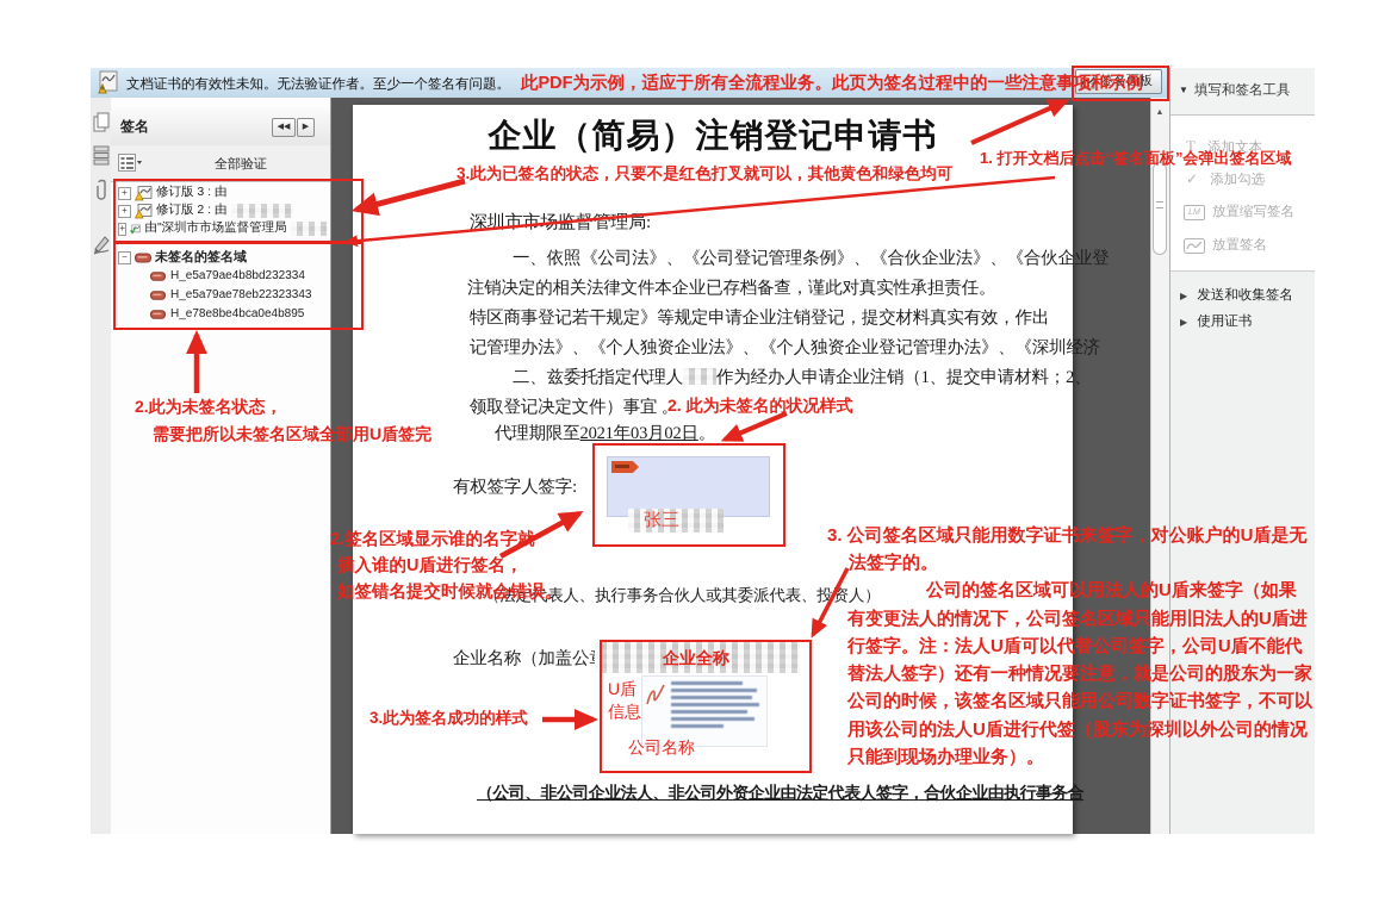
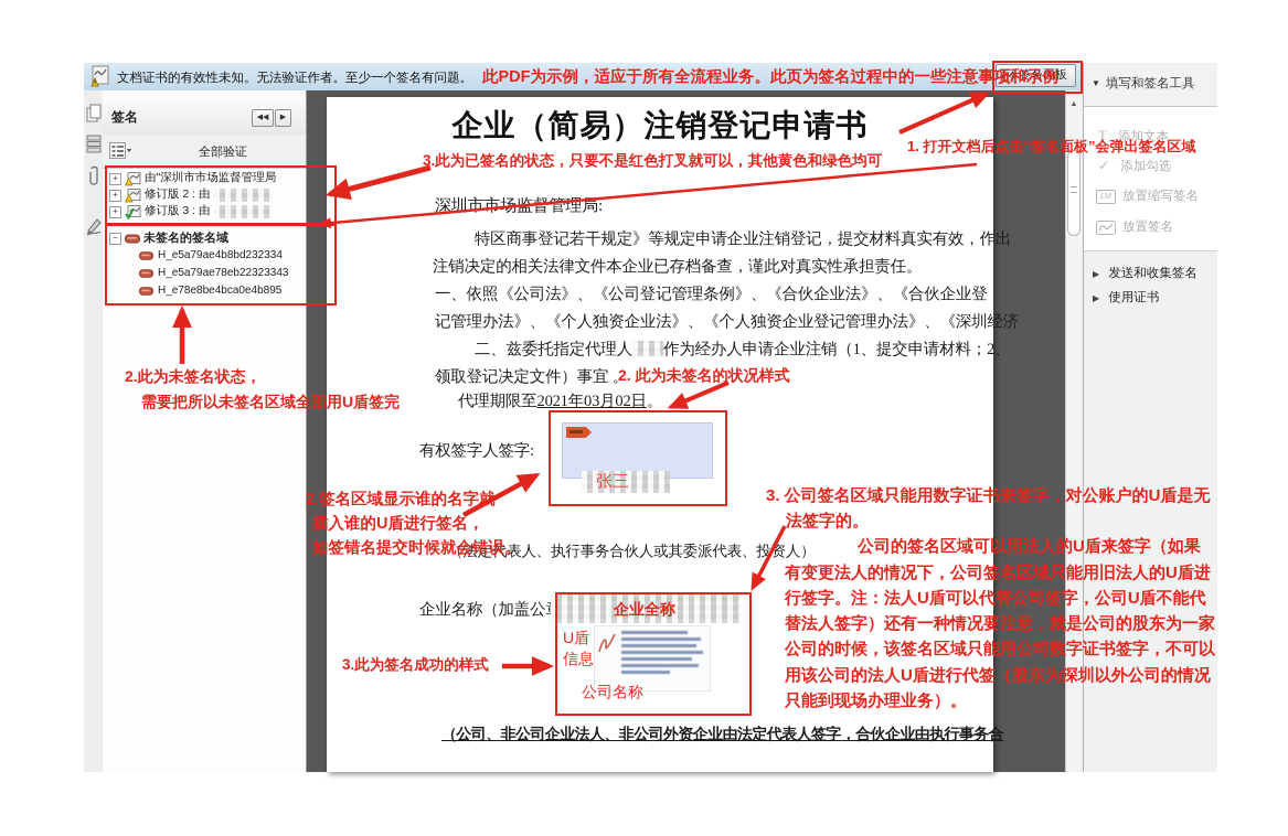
  文档证书的有效性未知。无法验证作者。至少一个签名有问题。
  此PDF为示例，适应于所有全流程业务。此页为签名过程中的一些注意事项和示例
  签名面板
  签名
  全部验证
  +
- 修订版 3 : 由
+ 由"深圳市市场监督管理局
  +
  修订版 2 : 由
  +
- 由"深圳市市场监督管理局
+ 修订版 3 : 由
  −
  未签名的签名域
  H_e5a79ae4b8bd232334
  H_e5a79ae78eb22323343
  H_e78e8be4bca0e4b895
  企业（简易）注销登记申请书
  深圳市市督管理局:
- 一、依照《公司法》、《公司登记管理条例》、《合伙企业法》、《合伙企业登
+ 特区商事登记若干规定》等规定申请企业注销登记，提交材料真实有效，作出
  注销决定的相关法律文件本企业已存档备查，谨此对真实性承担责任。
- 特区商事登记若干规定》等规定申请企业注销登记，提交材料真实有效，作出
+ 一、依照《公司法》、《公司登记管理条例》、《合伙企业法》、《合伙企业登
  记管理办法》、《个人独资企业法》、《个人独资企业登记管理办法》、《深圳经济
  二、兹委托指定代理人 作为经办人申请企业注销（1、提交申请材料；2、
  领取登记决定文件）事宜 。
  代理期限至2021年03月02日。
  有权签字人签字:
  （法定代表人、执行事务合伙人或其委派代表、投资人）
  企业名称（加盖公
  （公司、非公司企业法人、非公司外资企业由法定代表人签字，合伙企业由执行事务合
  张三
  企业全称
  U盾
  信息
  公司名称
  1. 打开文档后点击“签名面板”会弹出签名区域
  3.此为已签名的状态，只要不是红色打叉就可以，其他黄色和绿色均可
  2.此为未签名状态，
  需要把所以未签名区域全部用U盾签完
  2. 此为未签名的状况样式
  2.签名区域显示谁的名字
  插入谁的U盾进行签名，
  如签错名提交时候就会错误。
  3.此为签名成功的样式
  3. 公司签名区域只能用数字证书来签字，对公账户的U盾是无
  法签字的。
  公司的签名区域可以用法人的U盾来签字（如果
  有变更法人的情况下，公司签名区域只能用旧法人的U盾进
  行签字。注：法人U盾可以代替公司签字，公司U盾不能代
  替法人签字）还有一种情况要注意，就是公司的股东为一家
  公司的时候，该签名区域只能用公司数字证书签字，不可以
  用该公司的法人U盾进行代签（股东为深圳以外公司的情况
  只能到现场办理业务）。
  ▼
  填写和签名工具
  T 添加文本
  ✓ 添加勾选
  放置缩写签名
  放置签名
  ▶ 发送和收集签名
  ▶ 使用证书
